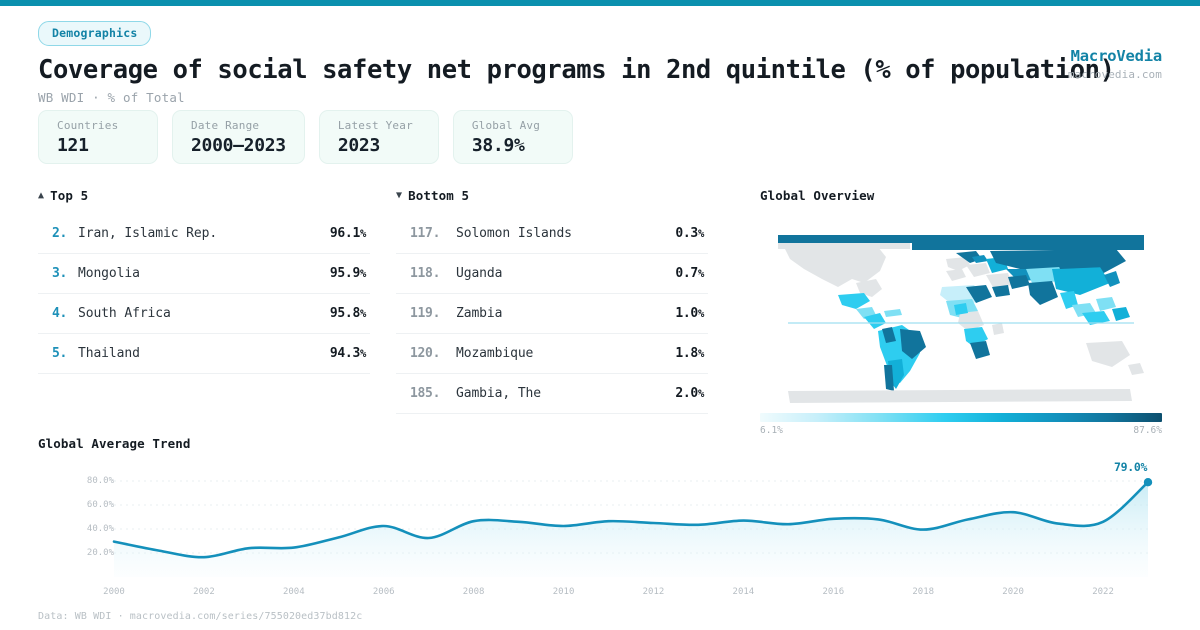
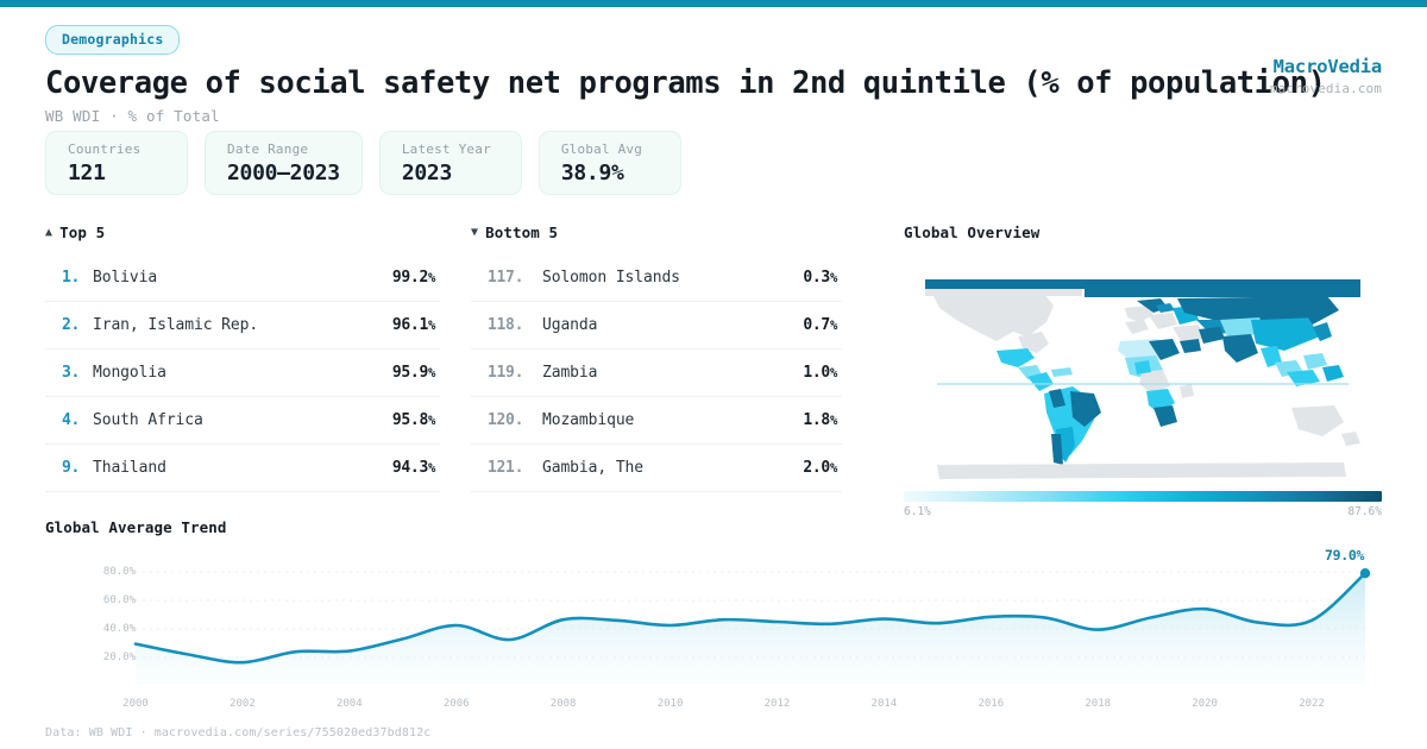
  Demographics
  Coverage of social safety net programs in 2nd quintile (% of population)
  WB WDI · % of Total
  MacroVedia
  macrovedia.com
  Countries
  121
  Date Range
  2000–2023
  Latest Year
  2023
  Global Avg
  38.9%
  ▲
  Top 5
+ 1.
+ Bolivia
+ 99.2%
  2.
  Iran, Islamic Rep.
  96.1%
  3.
  Mongolia
  95.9%
  4.
  South Africa
  95.8%
- 5.
+ 9.
  Thailand
  94.3%
  ▼
  Bottom 5
  117.
  Solomon Islands
  0.3%
  118.
  Uganda
  0.7%
  119.
  Zambia
  1.0%
  120.
  Mozambique
  1.8%
- 185.
+ 121.
  Gambia, The
  2.0%
  Global Overview
  6.1%
  87.6%
  Global Average Trend
  20.0%
  40.0%
  60.0%
  80.0%
  2000
  2002
  2004
  2006
  2008
  2010
  2012
  2014
  2016
  2018
  2020
  2022
  79.0%
  Data: WB WDI · macrovedia.com/series/755020ed37bd812c
